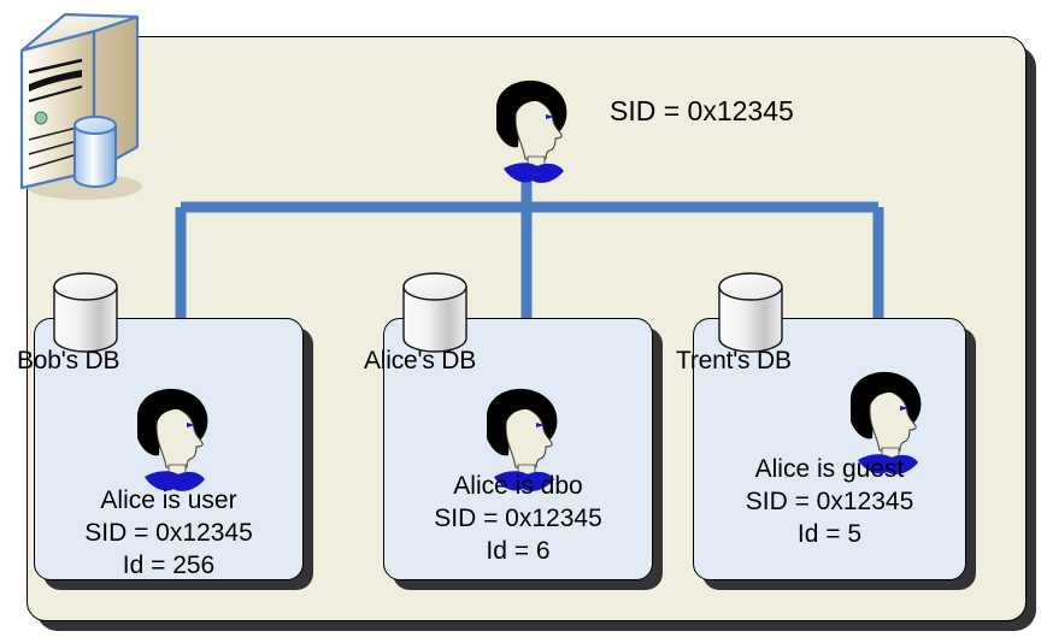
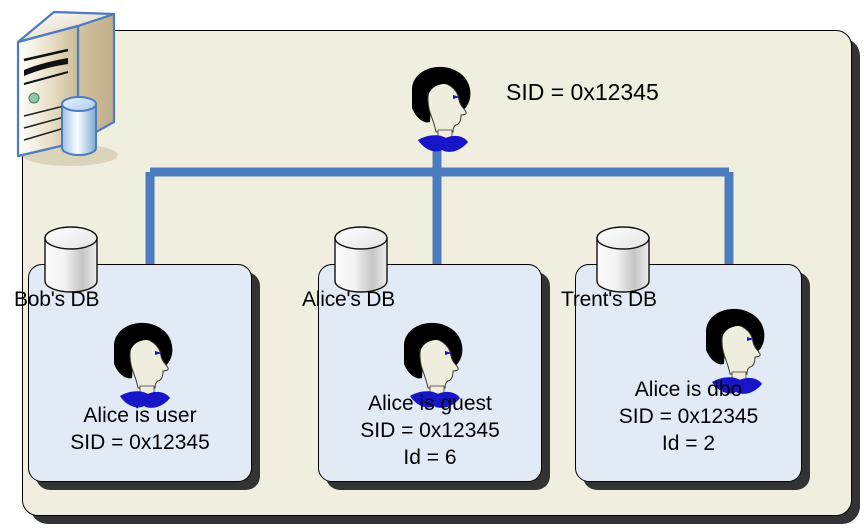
  SID = 0x12345
  Bob's DB
  Alice is user
  SID = 0x12345
- Id = 256
  Alice's DB
- Alice is dbo
+ Alice is guest
  SID = 0x12345
  Id = 6
  Trent's DB
- Alice is guest
+ Alice is dbo
  SID = 0x12345
- Id = 5
+ Id = 2
